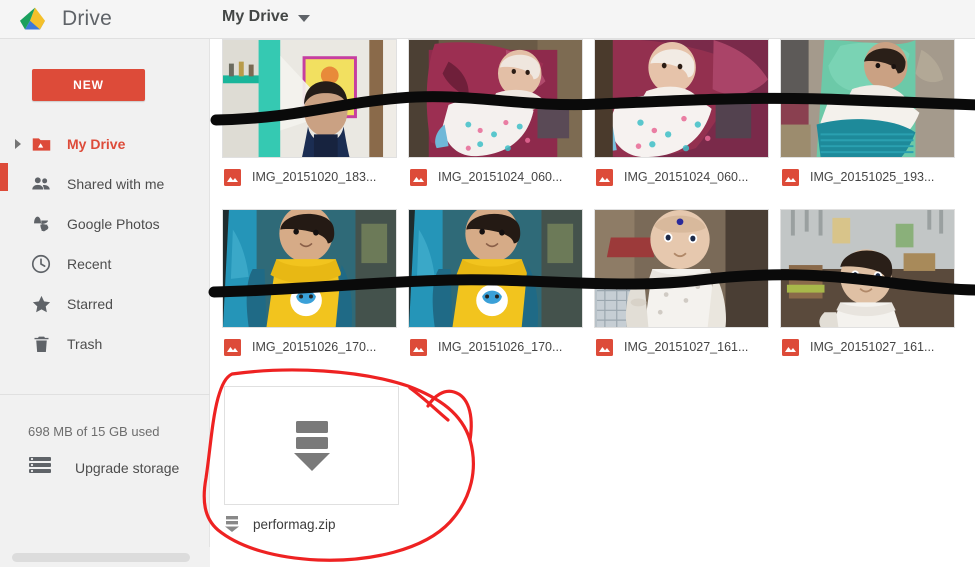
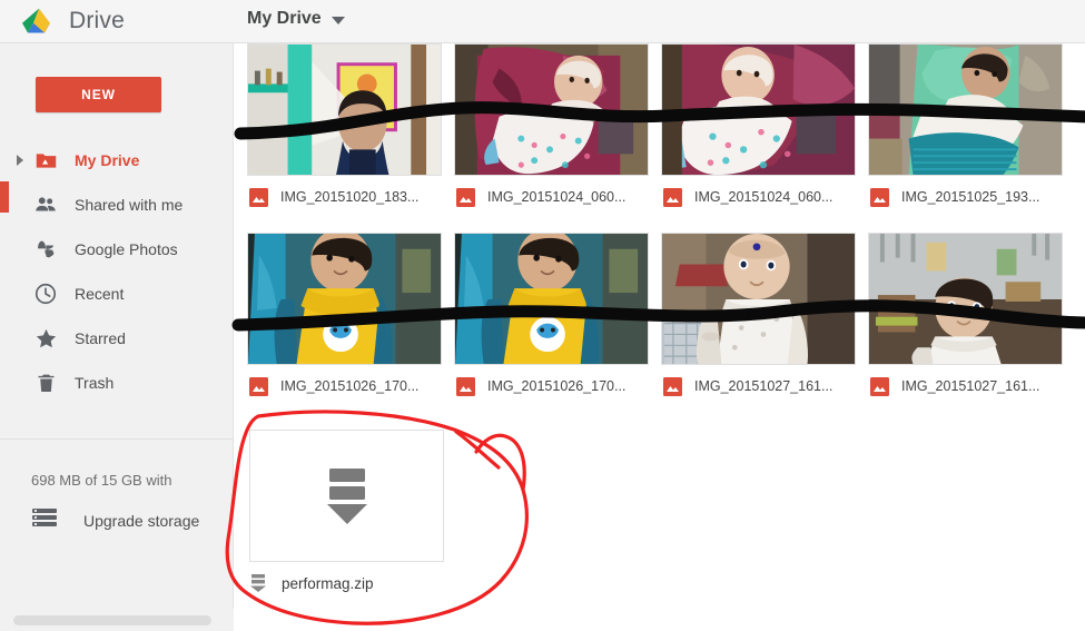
  Drive
  My Drive
  NEW
  My Drive
  Shared with me
  Google Photos
  Recent
  Starred
  Trash
- 698 MB of 15 GB used
+ 698 MB of 15 GB with
  Upgrade storage
  IMG_20151020_183...
  IMG_20151024_060...
  IMG_20151024_060...
  IMG_20151025_193...
  IMG_20151026_170...
  IMG_20151026_170...
  IMG_20151027_161...
  IMG_20151027_161...
  performag.zip
